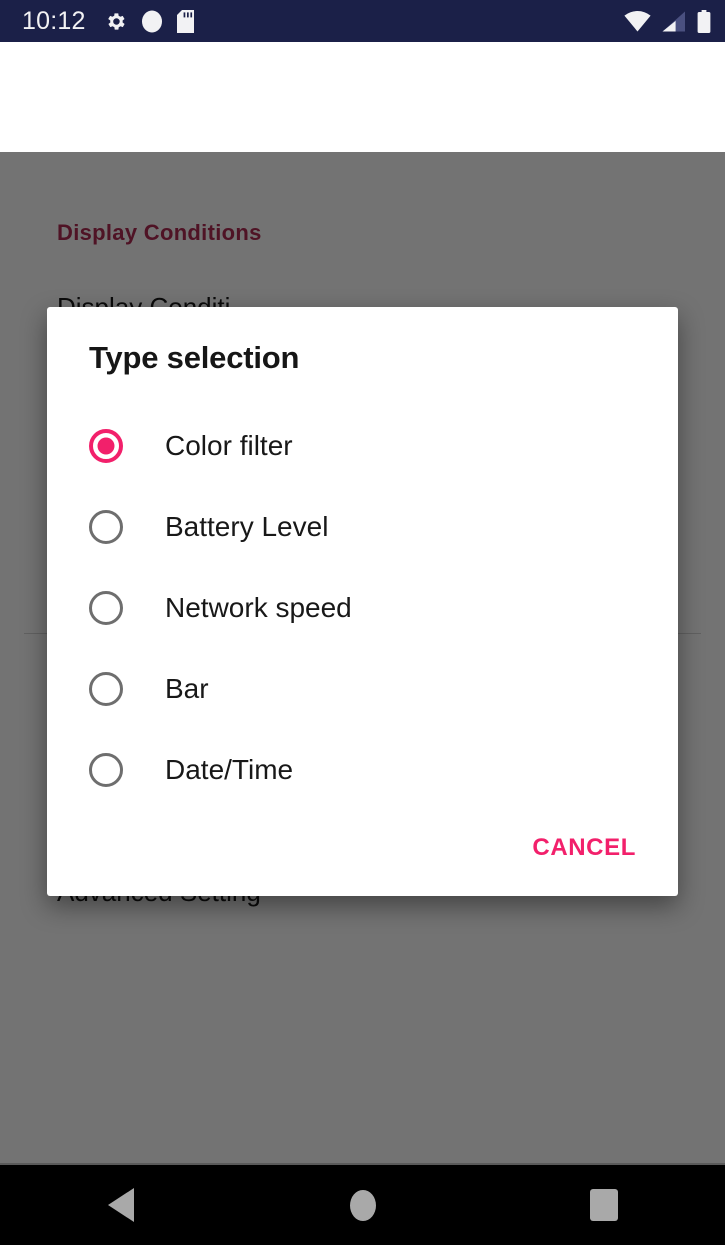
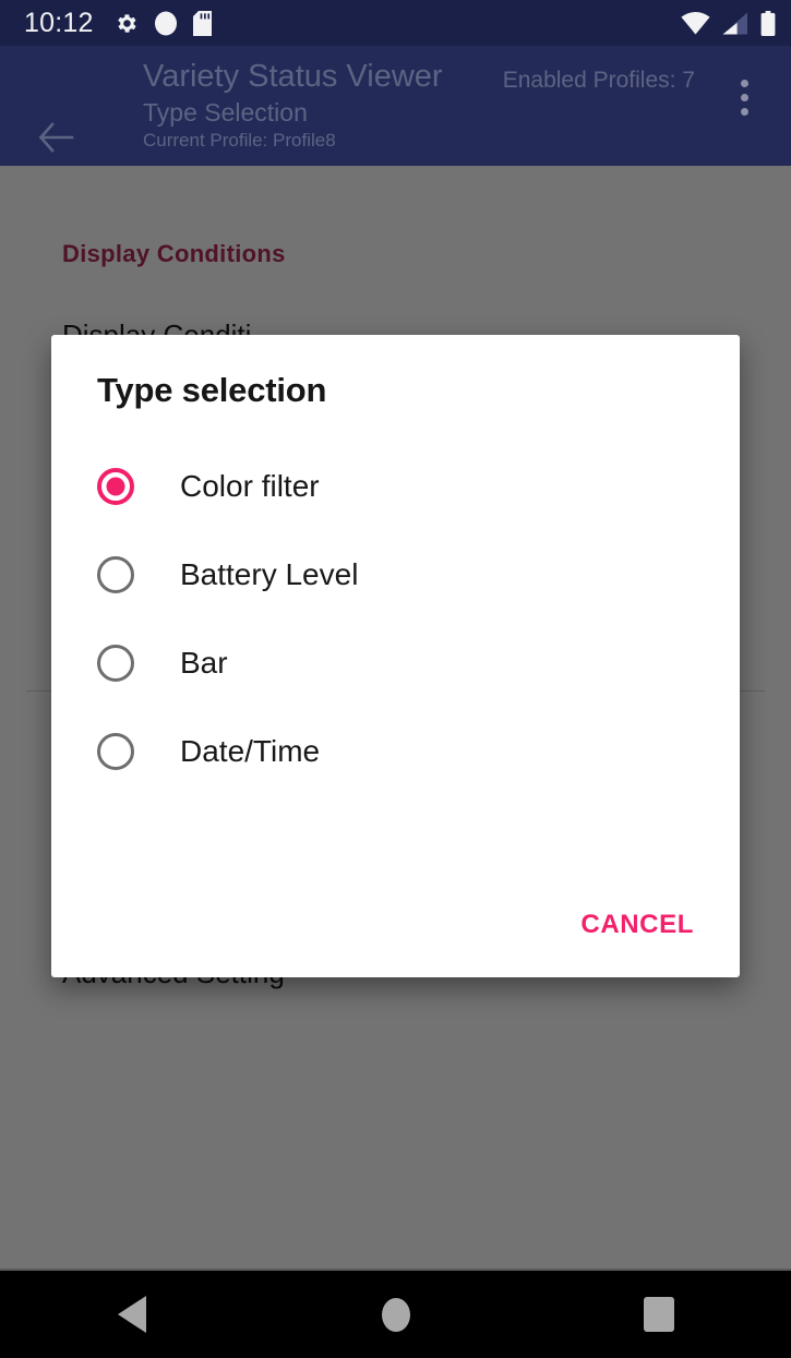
  Display Conditions
  Type selection
  Color filter
  Battery Level
- Network speed
  Bar
  Date/Time
  CANCEL
+ Variety Status Viewer
+ Type Selection
+ Current Profile: Profile8
+ Enabled Profiles: 7
  10:12
